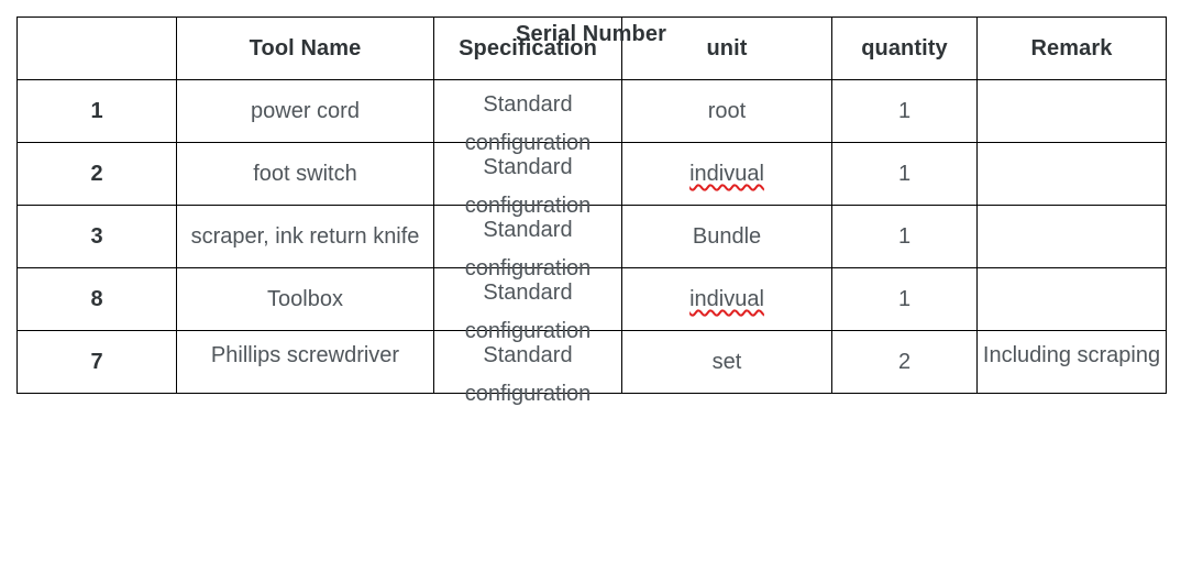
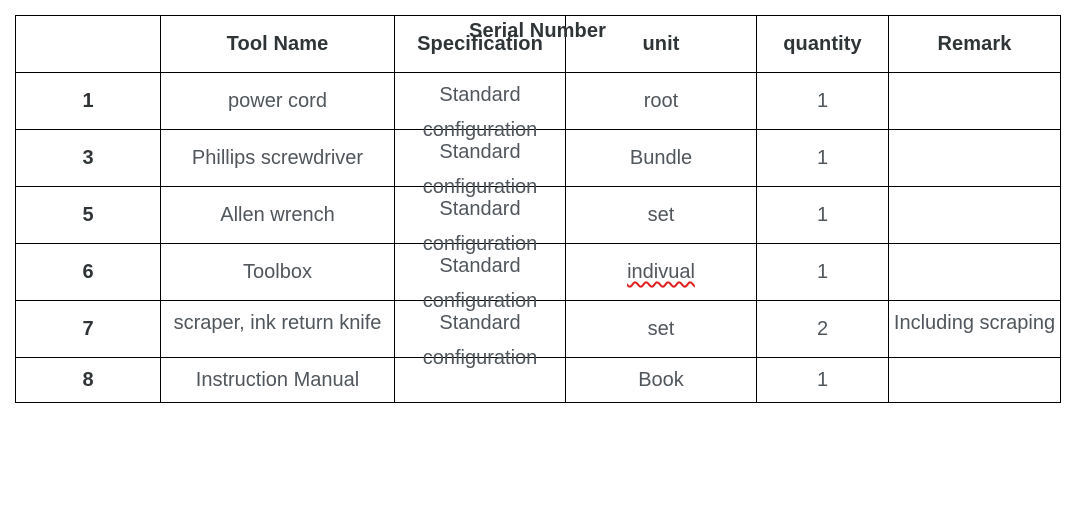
  Serial Number	Tool Name	Specification	unit	quantity	Remark
  1	power cord	Standard configuration	root	1
- 2	foot switch	Standard configuration	indivual	1
- 3	scraper, ink return knife	Standard configuration	Bundle	1
+ 3	Phillips screwdriver	Standard configuration	Bundle	1
+ 5	Allen wrench	Standard configuration	set	1
- 8	Toolbox	Standard configuration	indivual	1
+ 6	Toolbox	Standard configuration	indivual	1
- 7	Phillips screwdriver	Standard configuration	set	2	Including scraping
+ 7	scraper, ink return knife	Standard configuration	set	2	Including scraping
+ 8	Instruction Manual		Book	1
